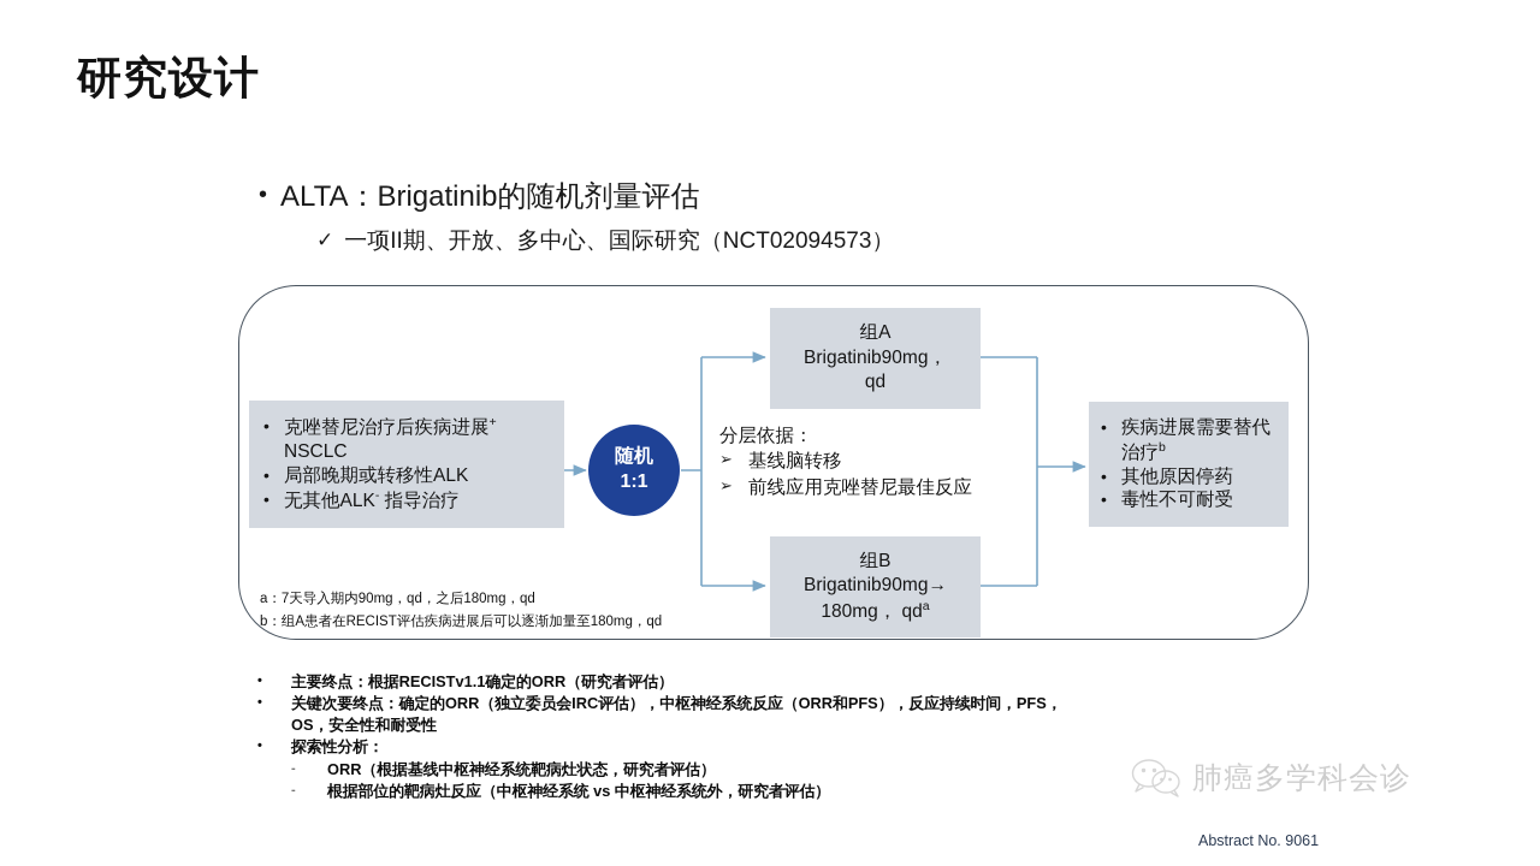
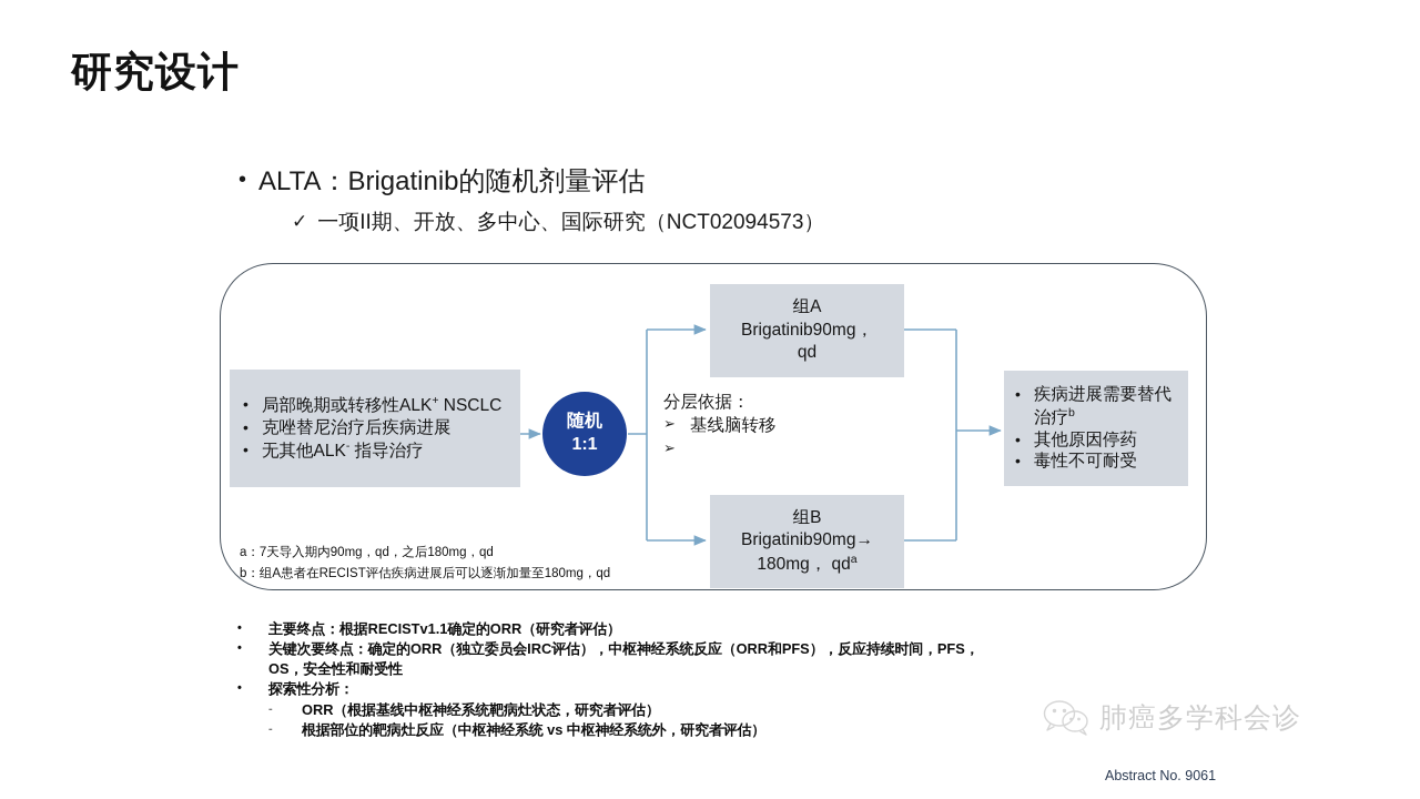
  研究设计
  •
  ALTA：Brigatinib的随机剂量评估
  ✓
  一项II期、开放、多中心、国际研究（NCT02094573）
  •
- 克唑替尼治疗后疾病进展+ NSCLC
+ 局部晚期或转移性ALK+ NSCLC
  •
- 局部晚期或转移性ALK
+ 克唑替尼治疗后疾病进展
  •
  无其他ALK- 指导治疗
  随机
  1:1
  分层依据：
  ➢
  基线脑转移
  ➢
- 前线应用克唑替尼最佳反应
  组A
  Brigatinib90mg，
  qd
  组B
  Brigatinib90mg→
  180mg， qda
  •
  疾病进展需要替代治疗b
  •
  其他原因停药
  •
  毒性不可耐受
  a：7天导入期内90mg，qd，之后180mg，qd
  b：组A患者在RECIST评估疾病进展后可以逐渐加量至180mg，qd
  •
  主要终点：根据RECISTv1.1确定的ORR（研究者评估）
  •
  关键次要终点：确定的ORR（独立委员会IRC评估），中枢神经系统反应（ORR和PFS），反应持续时间，PFS，
  OS，安全性和耐受性
  •
  探索性分析：
  -
  ORR（根据基线中枢神经系统靶病灶状态，研究者评估）
  -
  根据部位的靶病灶反应（中枢神经系统 vs 中枢神经系统外，研究者评估）
  肺癌多学科会诊
  Abstract No. 9061
